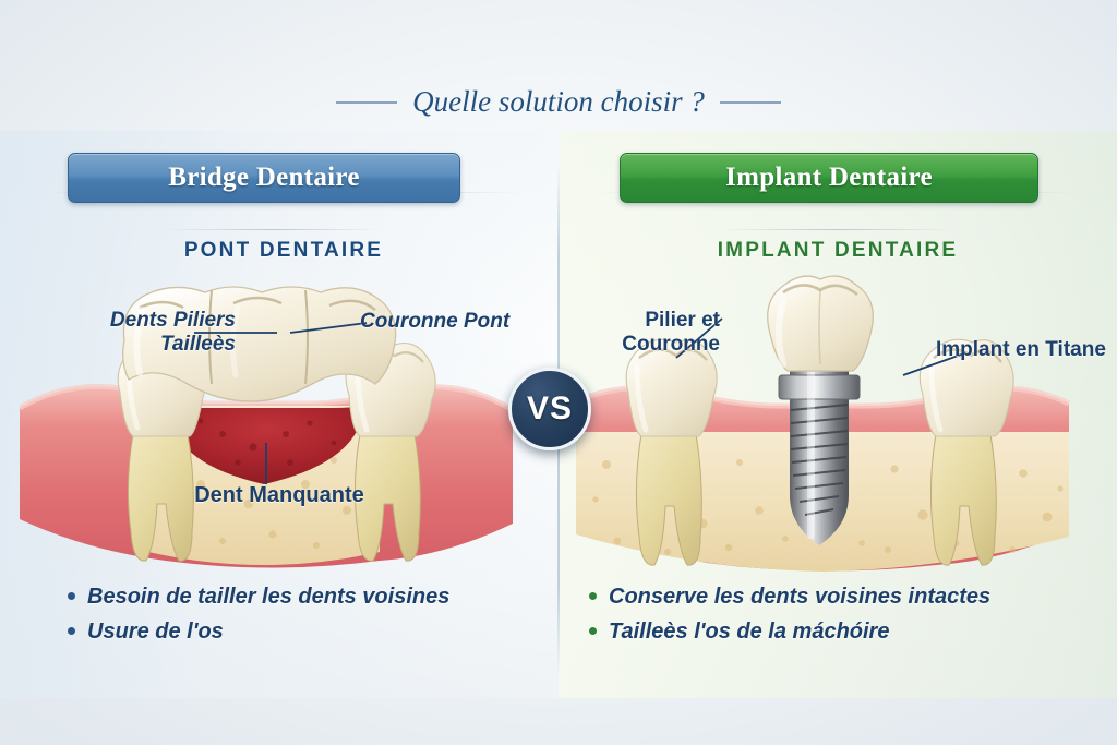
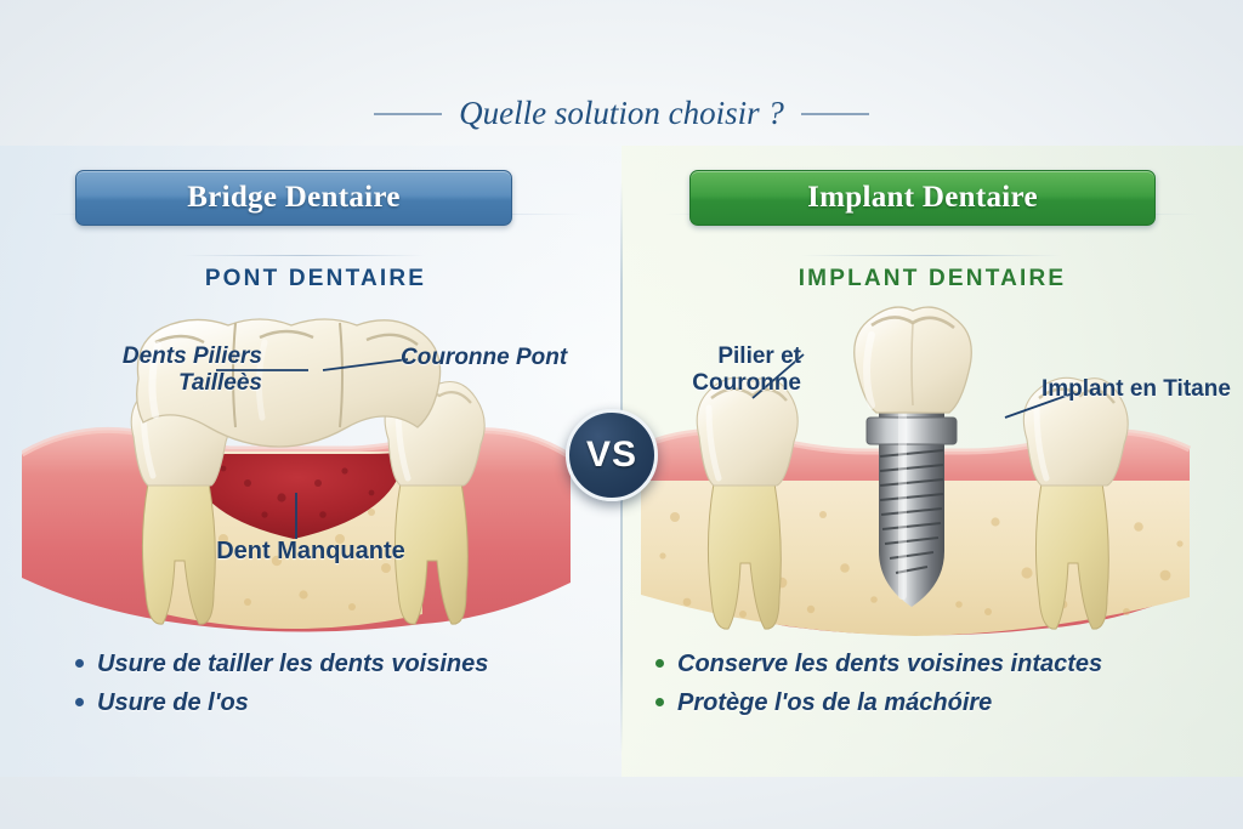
  Quelle solution choisir ?
  Bridge Dentaire
  Implant Dentaire
  PONT DENTAIRE
  IMPLANT DENTAIRE
  Dents Piliers Tailleès
  Couronne Pont
  Dent Manquante
  Pilier et Couronne
  Implant en Titane
  VS
- Besoin de tailler les dents voisines
+ Usure de tailler les dents voisines
  Usure de l'os
  Conserve les dents voisines intactes
- Tailleès l'os de la máchóire
+ Protège l'os de la máchóire
